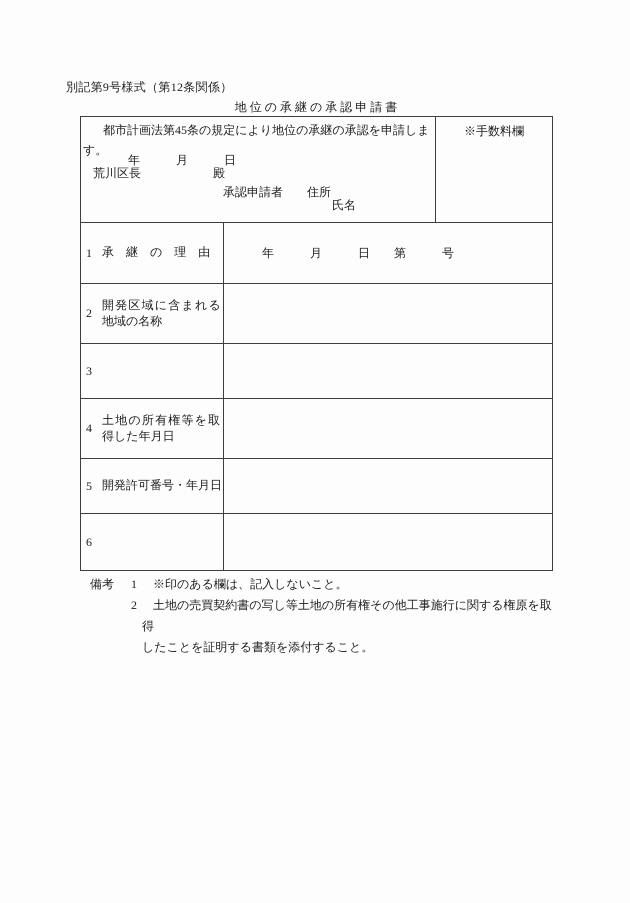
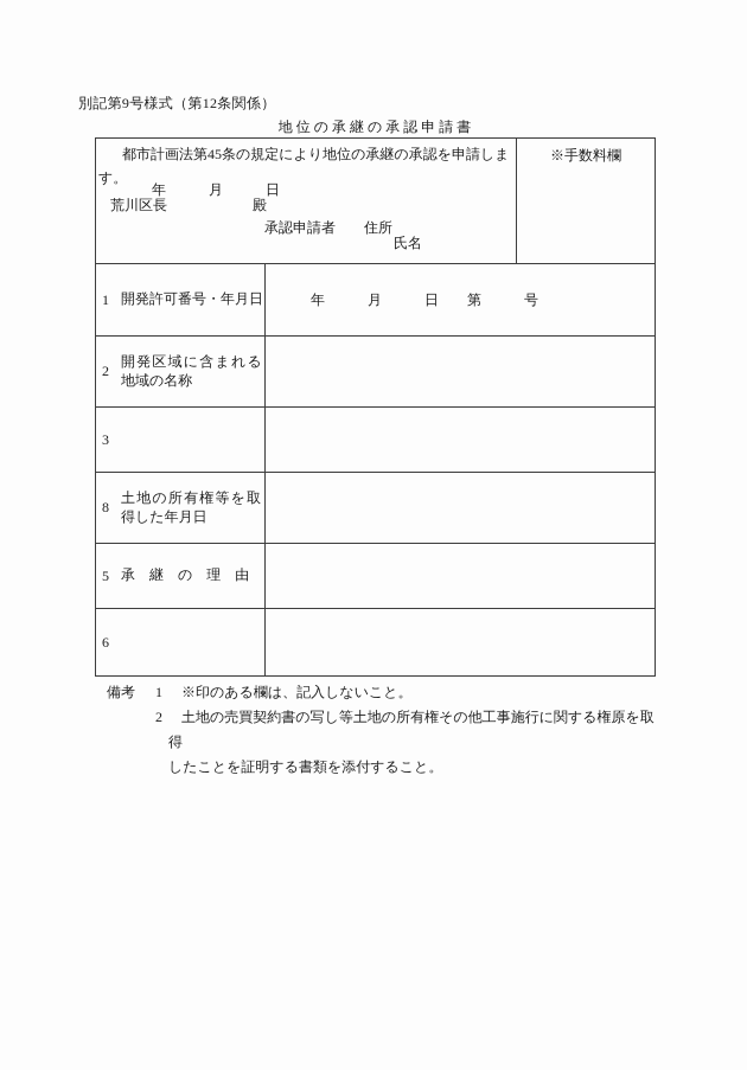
  別記第9号様式（第12条関係）
  地 位 の 承 継 の 承 認 申 請 書
  都市計画法第45条の規定により地位の承継の承認を申請しま
  す。
  年 月 日
  荒川区長 殿
  承認申請者 住所
  氏名
  ※手数料欄
  1
- 承 継 の 理 由
+ 開発許可番号・年月日
  年 月 日 第 号
  2
  開発区域に含まれる
  地域の名称
  3
- 4
+ 8
  土地の所有権等を取
  得した年月日
  5
- 開発許可番号・年月日
+ 承 継 の 理 由
  6
  備考
  1
  ※印のある欄は、記入しないこと。
  2
  土地の売買契約書の写し等土地の所有権その他工事施行に関する権原を取得
  したことを証明する書類を添付すること。
